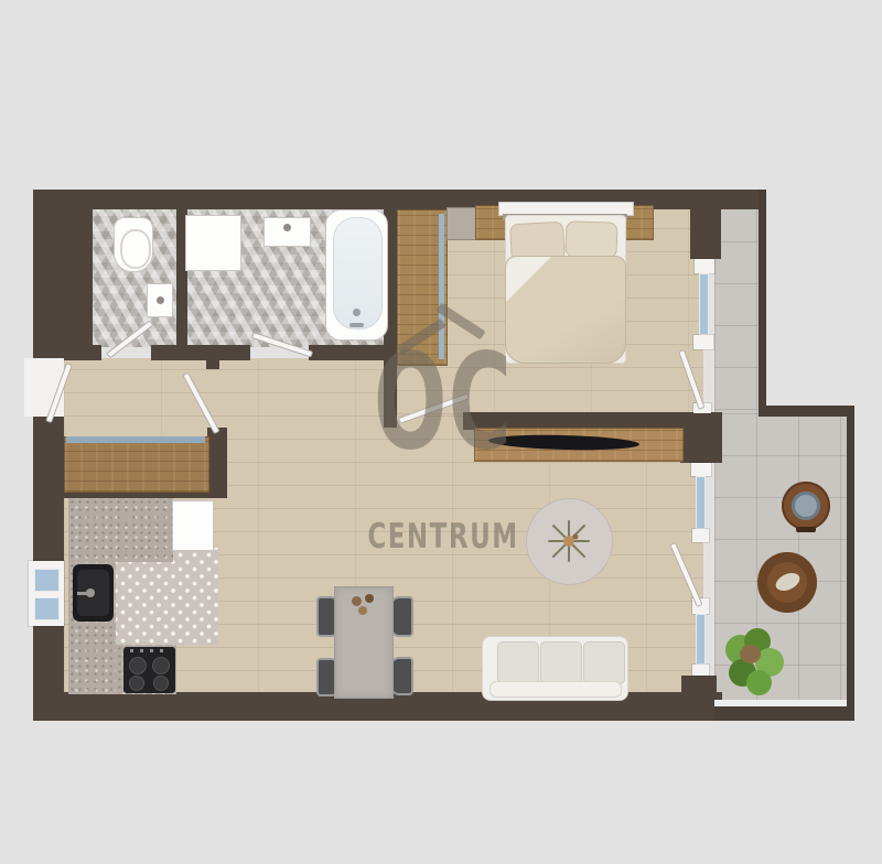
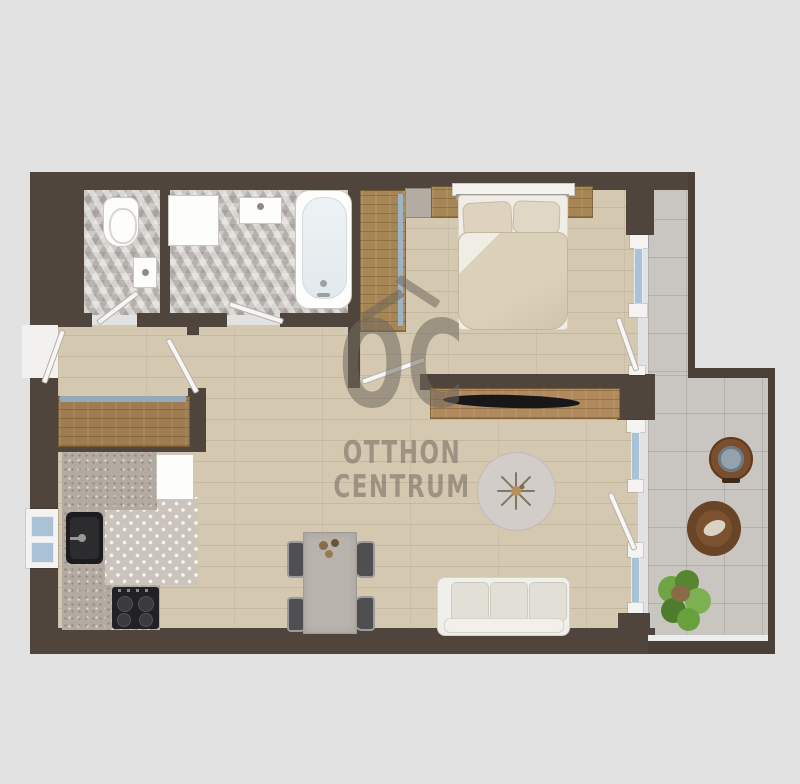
  OC
+ OTTHON
  CENTRUM
